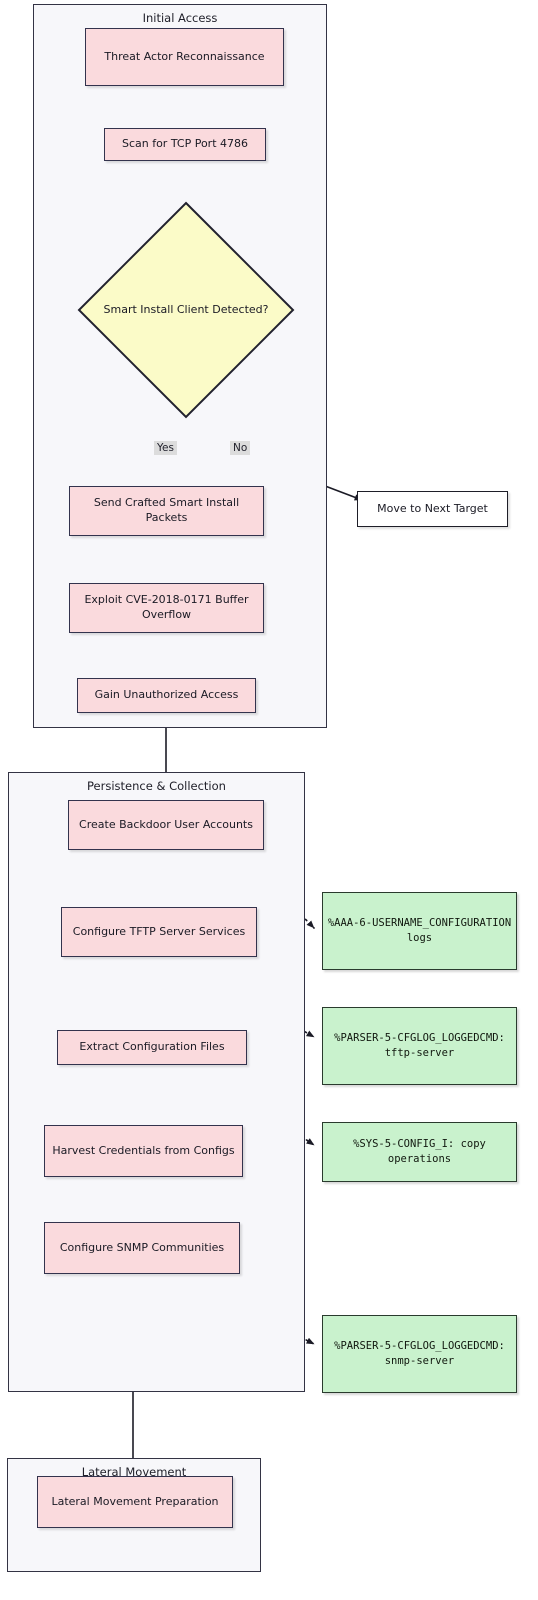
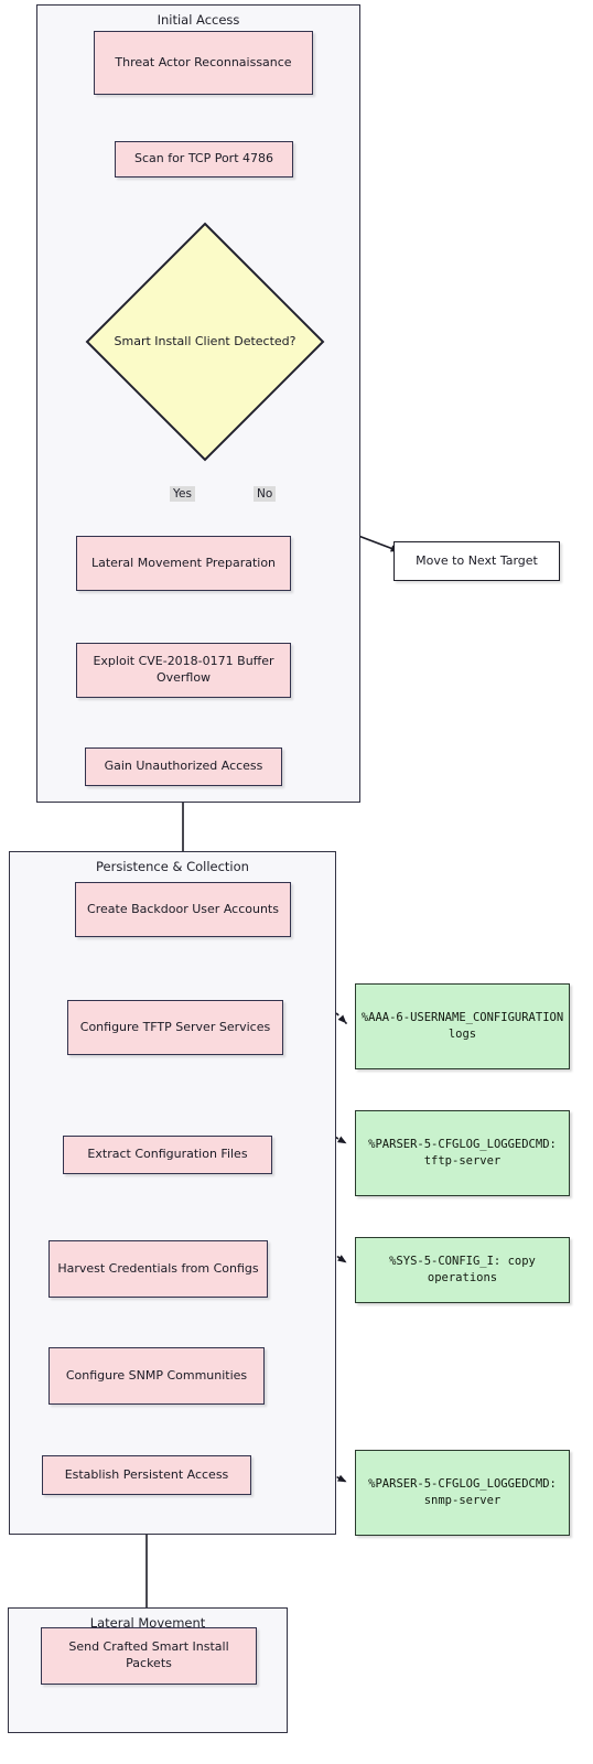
  Initial Access
  Persistence & Collection
  Lateral Movement
  Threat Actor Reconnaissance
  Scan for TCP Port 4786
  Smart Install Client Detected?
  Yes
  No
- Send Crafted Smart Install Packets
+ Lateral Movement Preparation
  Exploit CVE-2018-0171 Buffer Overflow
  Gain Unauthorized Access
  Move to Next Target
  Create Backdoor User Accounts
  Configure TFTP Server Services
  Extract Configuration Files
  Harvest Credentials from Configs
  Configure SNMP Communities
+ Establish Persistent Access
- Lateral Movement Preparation
+ Send Crafted Smart Install Packets
  %AAA-6-USERNAME_CONFIGURATION logs
  %PARSER-5-CFGLOG_LOGGEDCMD: tftp-server
  %SYS-5-CONFIG_I: copy operations
  %PARSER-5-CFGLOG_LOGGEDCMD: snmp-server
